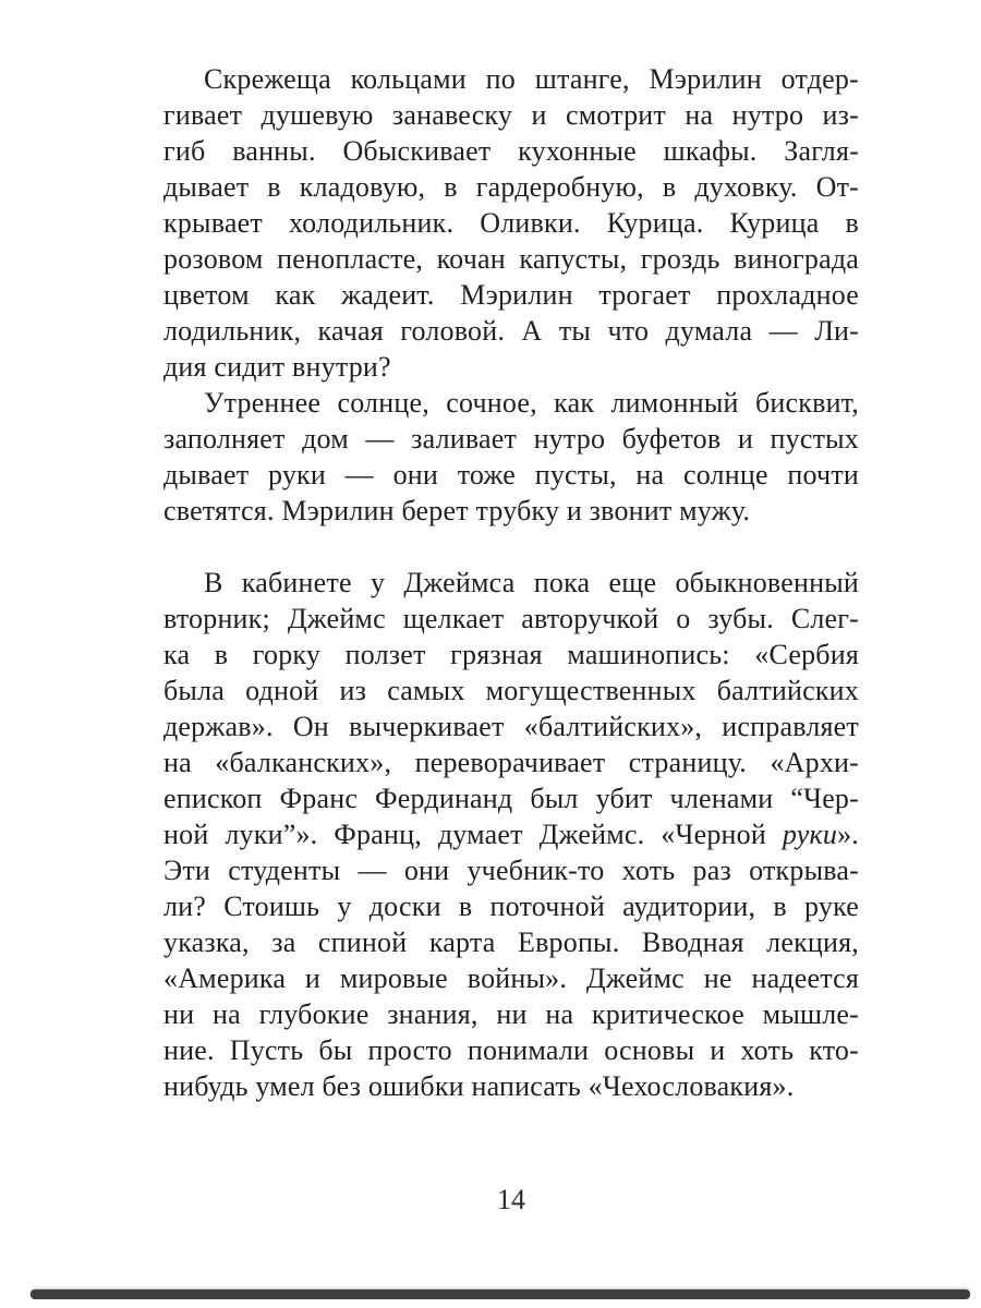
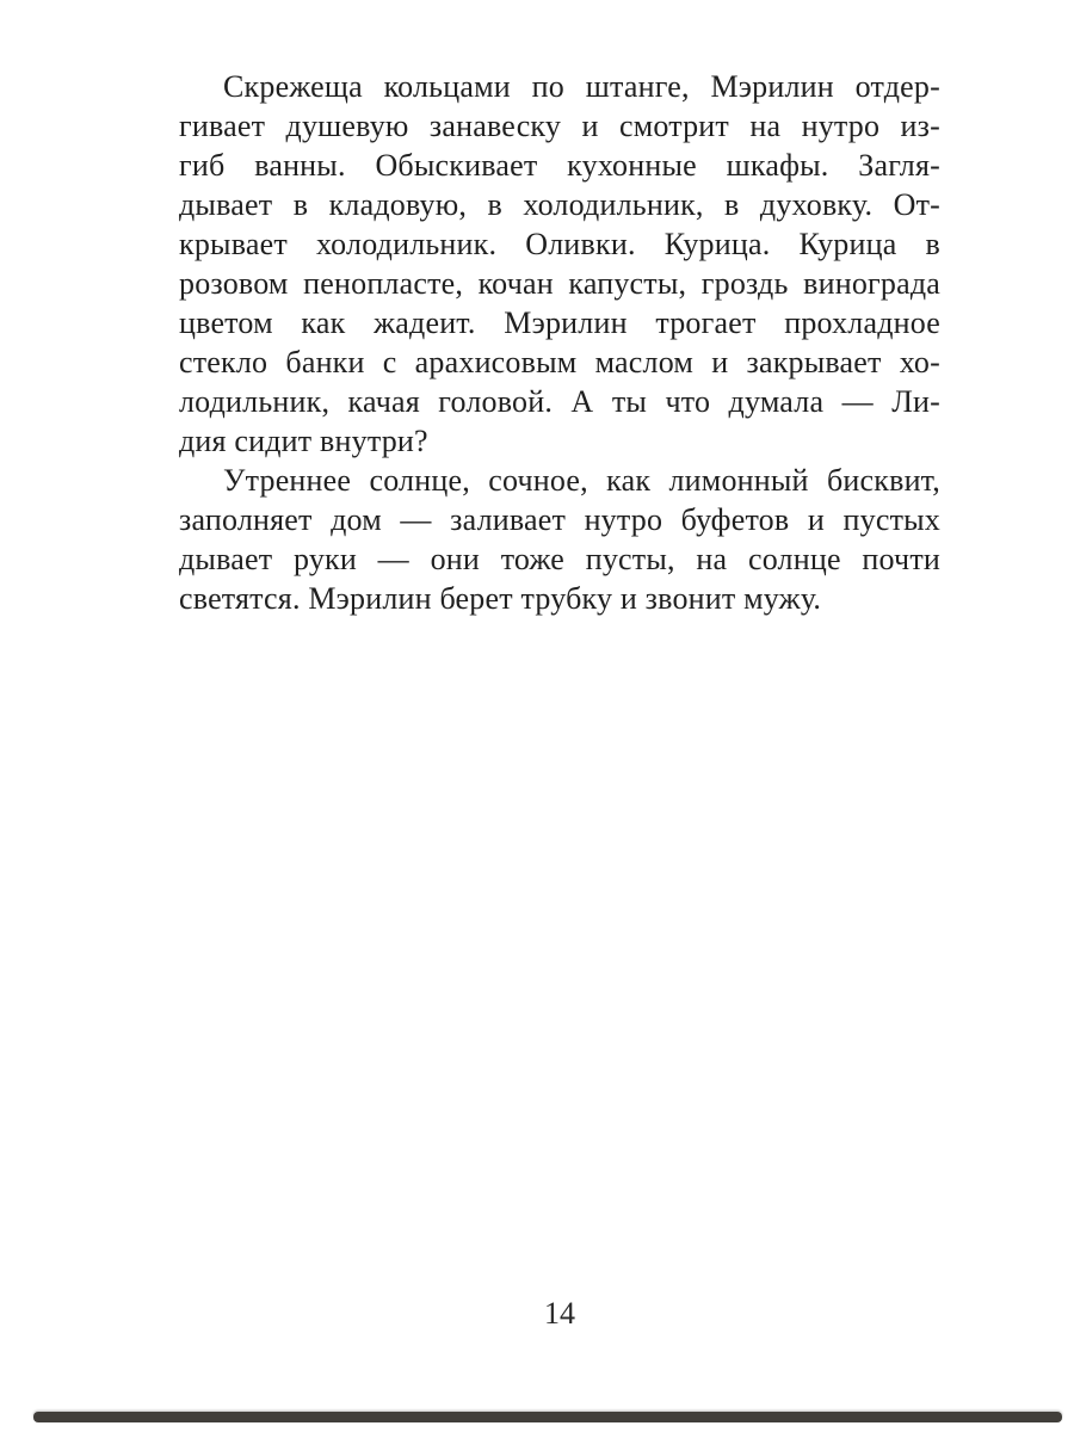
  Скрежеща кольцами по штанге, Мэрилин отдер-
  гивает душевую занавеску и смотрит на нутро из-
  гиб ванны. Обыскивает кухонные шкафы. Загля-
- дывает в кладовую, в гардеробную, в духовку. От-
+ дывает в кладовую, в холодильник, в духовку. От-
  крывает холодильник. Оливки. Курица. Курица в
  розовом пенопласте, кочан капусты, гроздь винограда
  цветом как жадеит. Мэрилин трогает прохладное
+ стекло банки с арахисовым маслом и закрывает хо-
  лодильник, качая головой. А ты что думала — Ли-
  дия сидит внутри?
  Утреннее солнце, сочное, как лимонный бисквит,
  заполняет дом — заливает нутро буфетов и пустых
  дывает руки — они тоже пусты, на солнце почти
  светятся. Мэрилин берет трубку и звонит мужу.
- В кабинете у Джеймса пока еще обыкновенный
- вторник; Джеймс щелкает авторучкой о зубы. Слег-
- ка в горку ползет грязная машинопись: «Сербия
- была одной из самых могущественных балтийских
- держав». Он вычеркивает «балтийских», исправляет
- на «балканских», переворачивает страницу. «Архи-
- епископ Франс Фердинанд был убит членами “Чер-
- ной луки”». Франц, думает Джеймс. «Черной руки».
- Эти студенты — они учебник-то хоть раз открыва-
- ли? Стоишь у доски в поточной аудитории, в руке
- указка, за спиной карта Европы. Вводная лекция,
- «Америка и мировые войны». Джеймс не надеется
- ни на глубокие знания, ни на критическое мышле-
- ние. Пусть бы просто понимали основы и хоть кто-
- нибудь умел без ошибки написать «Чехословакия».
  14
